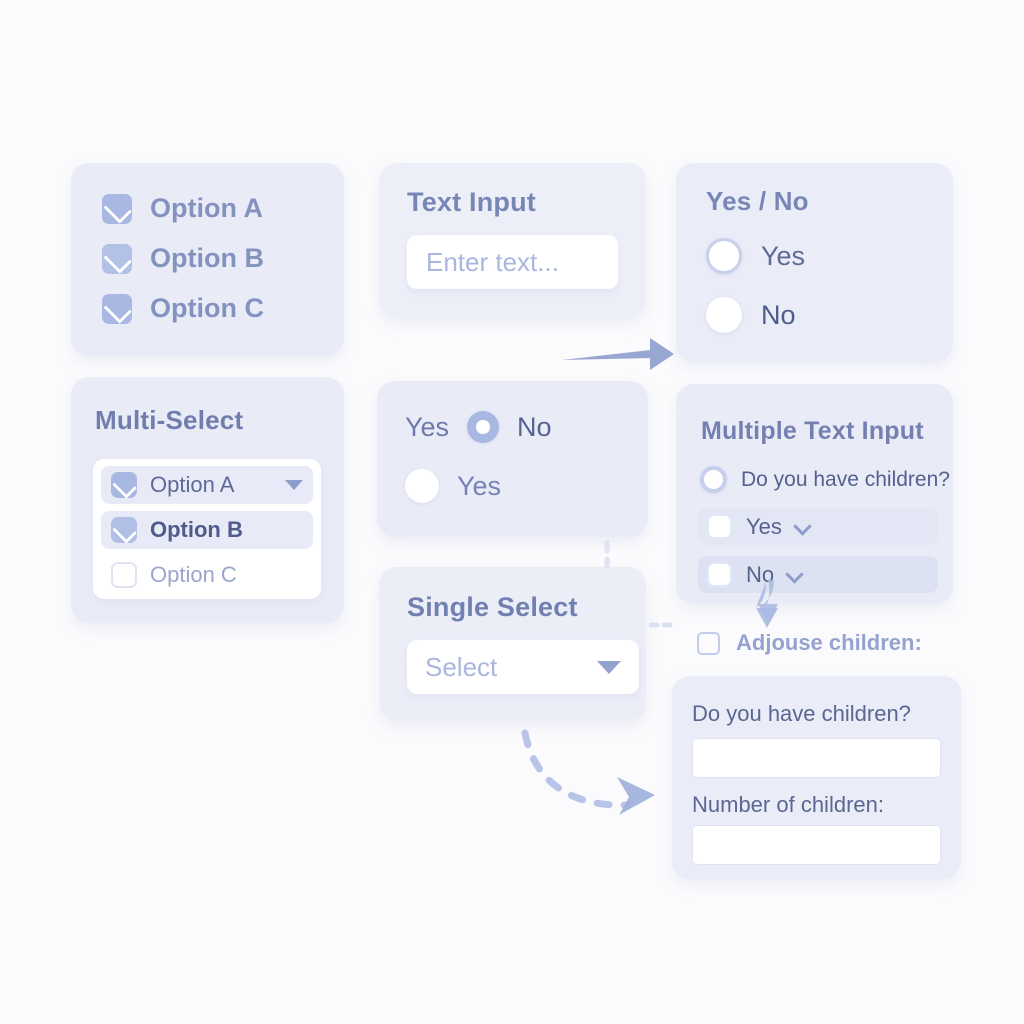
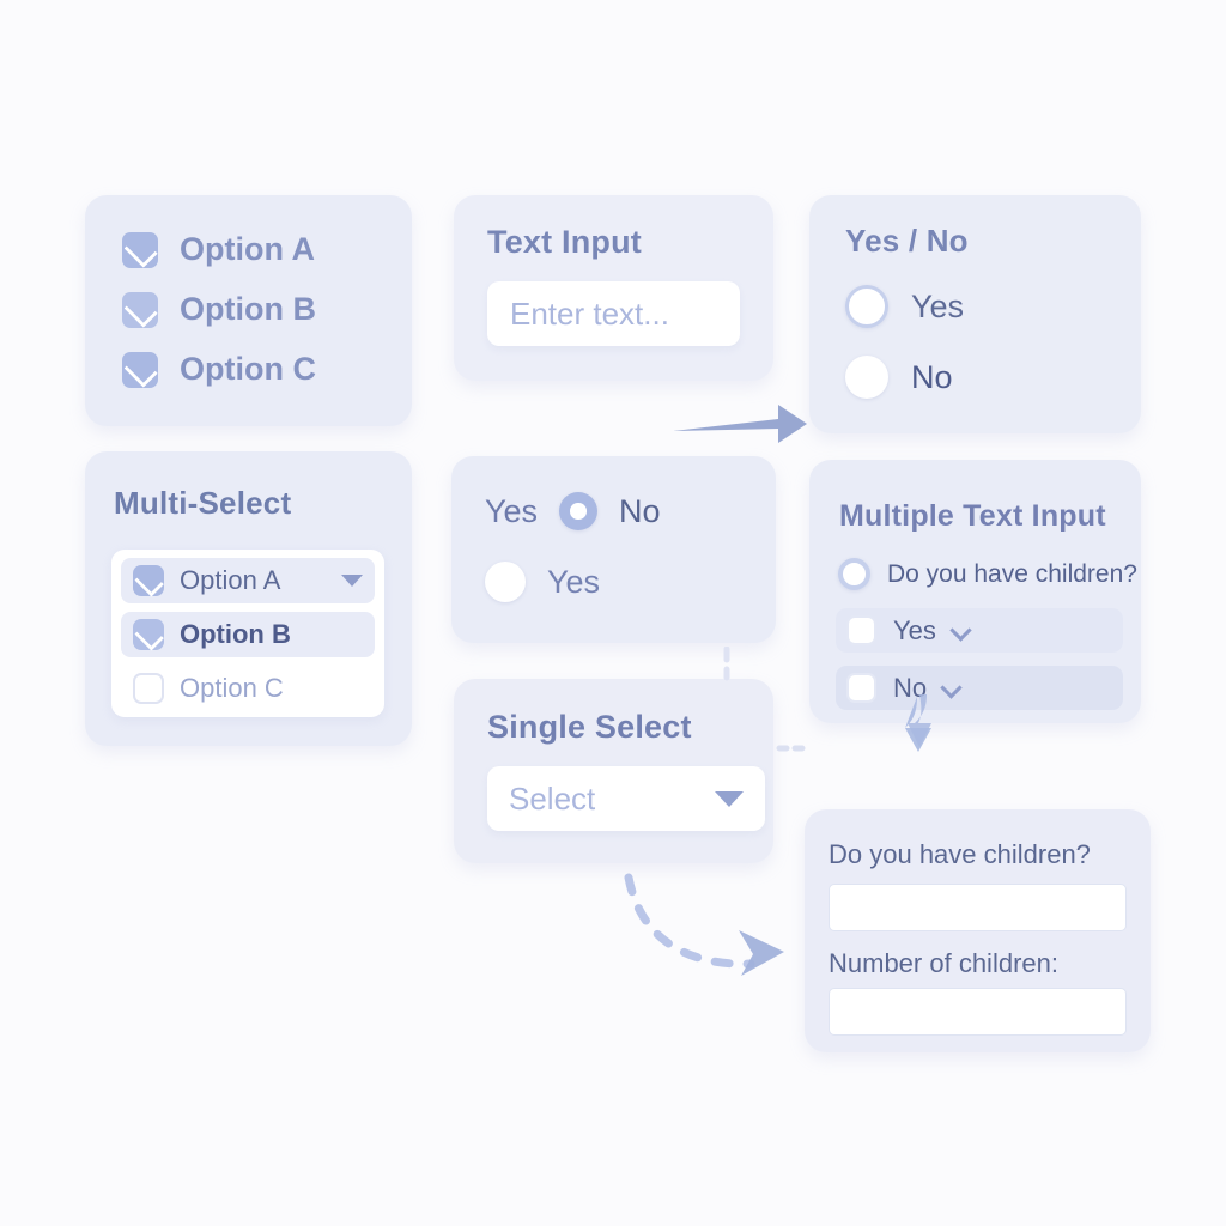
  Option A
  Option B
  Option C
  Multi-Select
  Option A
  Option B
  Option C
  Text Input
  Enter text...
  Yes / No
  Yes
  No
  Yes
  No
  Yes
  Single Select
  Select
  Multiple Text Input
  Do you have children?
  Yes
  No
- Adjouse children:
  Do you have children?
  Number of children:
